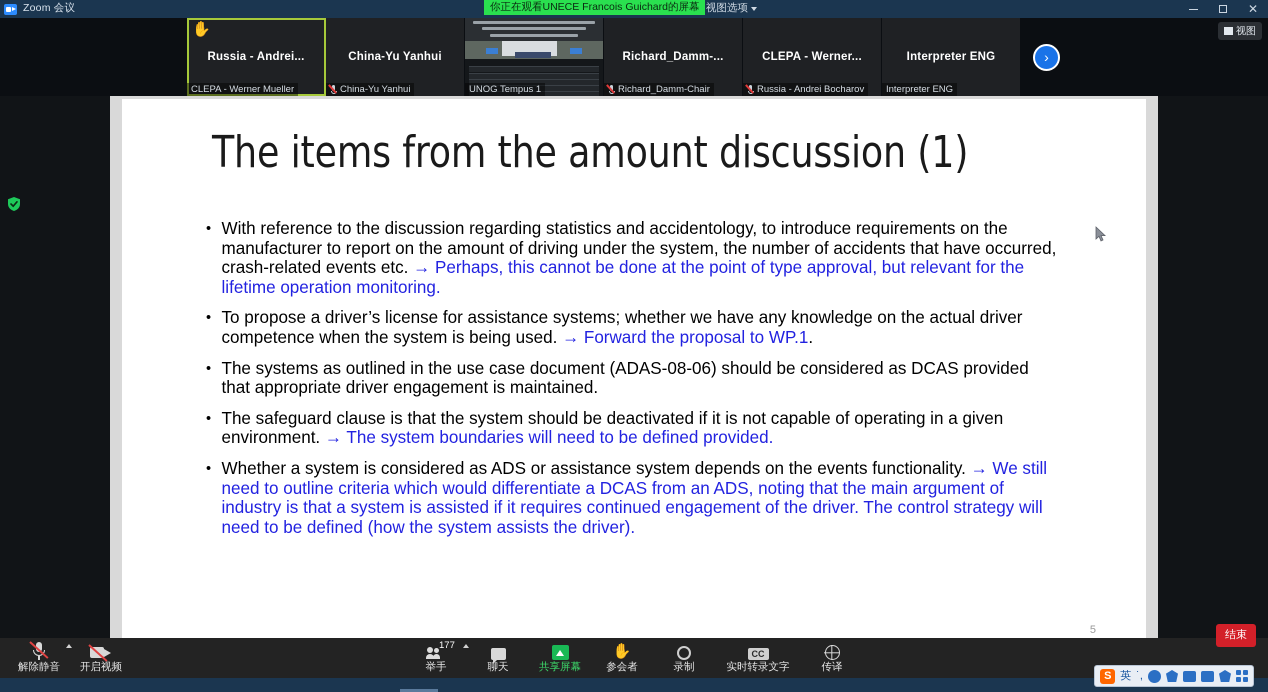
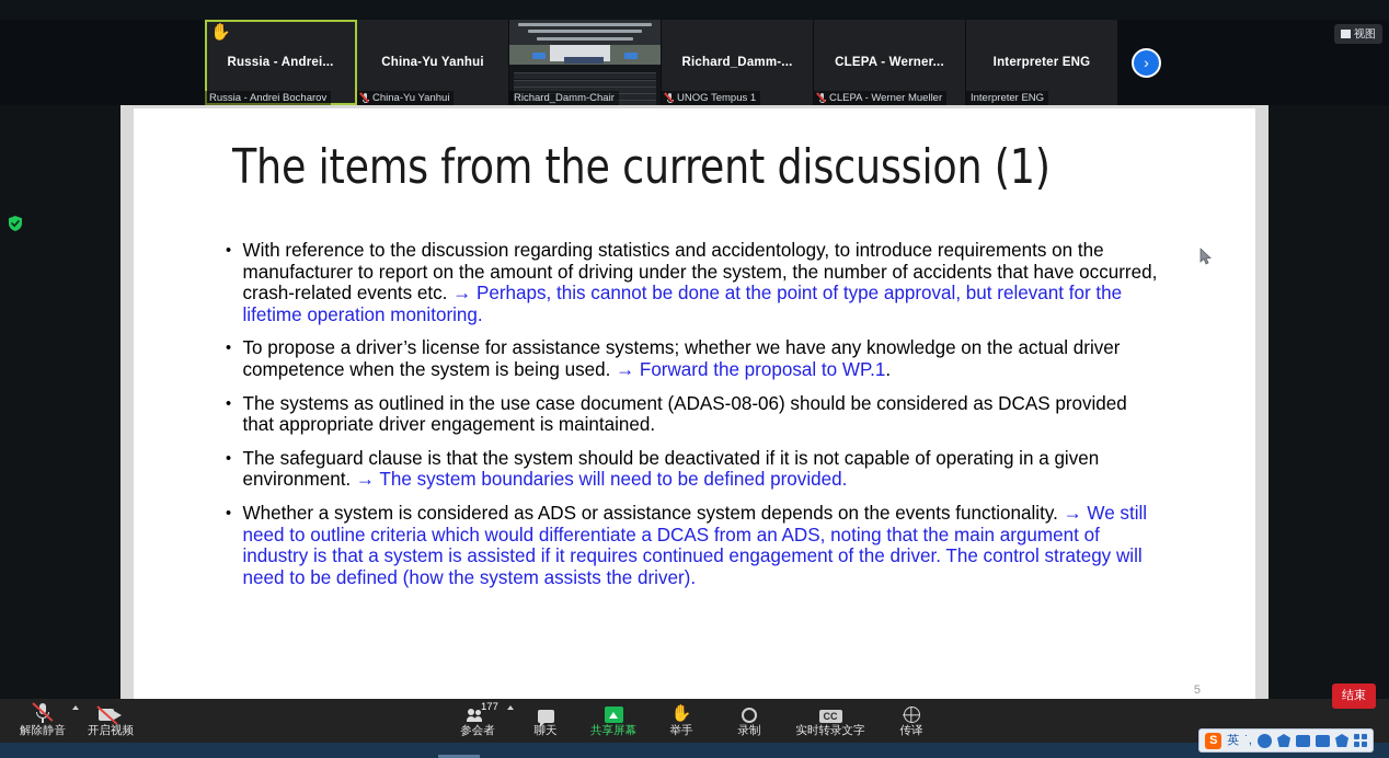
- Zoom 会议
- 你正在观看UNECE Francois Guichard的屏幕
- 视图选项
- ✕
  ✋
  Russia - Andrei...
- CLEPA - Werner Mueller
+ Russia - Andrei Bocharov
  China-Yu Yanhui
  China-Yu Yanhui
- UNOG Tempus 1
+ Richard_Damm-Chair
  Richard_Damm-...
- Richard_Damm-Chair
+ UNOG Tempus 1
  CLEPA - Werner...
- Russia - Andrei Bocharov
+ CLEPA - Werner Mueller
  Interpreter ENG
  Interpreter ENG
  ›
  视图
- The items from the amount discussion (1)
+ The items from the current discussion (1)
  •
  With reference to the discussion regarding statistics and accidentology, to introduce requirements on the manufacturer to report on the amount of driving under the system, the number of accidents that have occurred, crash-related events etc. → Perhaps, this cannot be done at the point of type approval, but relevant for the lifetime operation monitoring.
  •
  To propose a driver’s license for assistance systems; whether we have any knowledge on the actual driver competence when the system is being used. → Forward the proposal to WP.1.
  •
  The systems as outlined in the use case document (ADAS-08-06) should be considered as DCAS provided that appropriate driver engagement is maintained.
  •
  The safeguard clause is that the system should be deactivated if it is not capable of operating in a given environment. → The system boundaries will need to be defined provided.
  •
  Whether a system is considered as ADS or assistance system depends on the events functionality. → We still need to outline criteria which would differentiate a DCAS from an ADS, noting that the main argument of industry is that a system is assisted if it requires continued engagement of the driver. The control strategy will need to be defined (how the system assists the driver).
  5
  解除静音
  开启视频
  177
- 举手
+ 参会者
  聊天
  共享屏幕
  ✋
- 参会者
+ 举手
  录制
  CC
  实时转录文字
  传译
  结束
  S
  英
  ˙,
